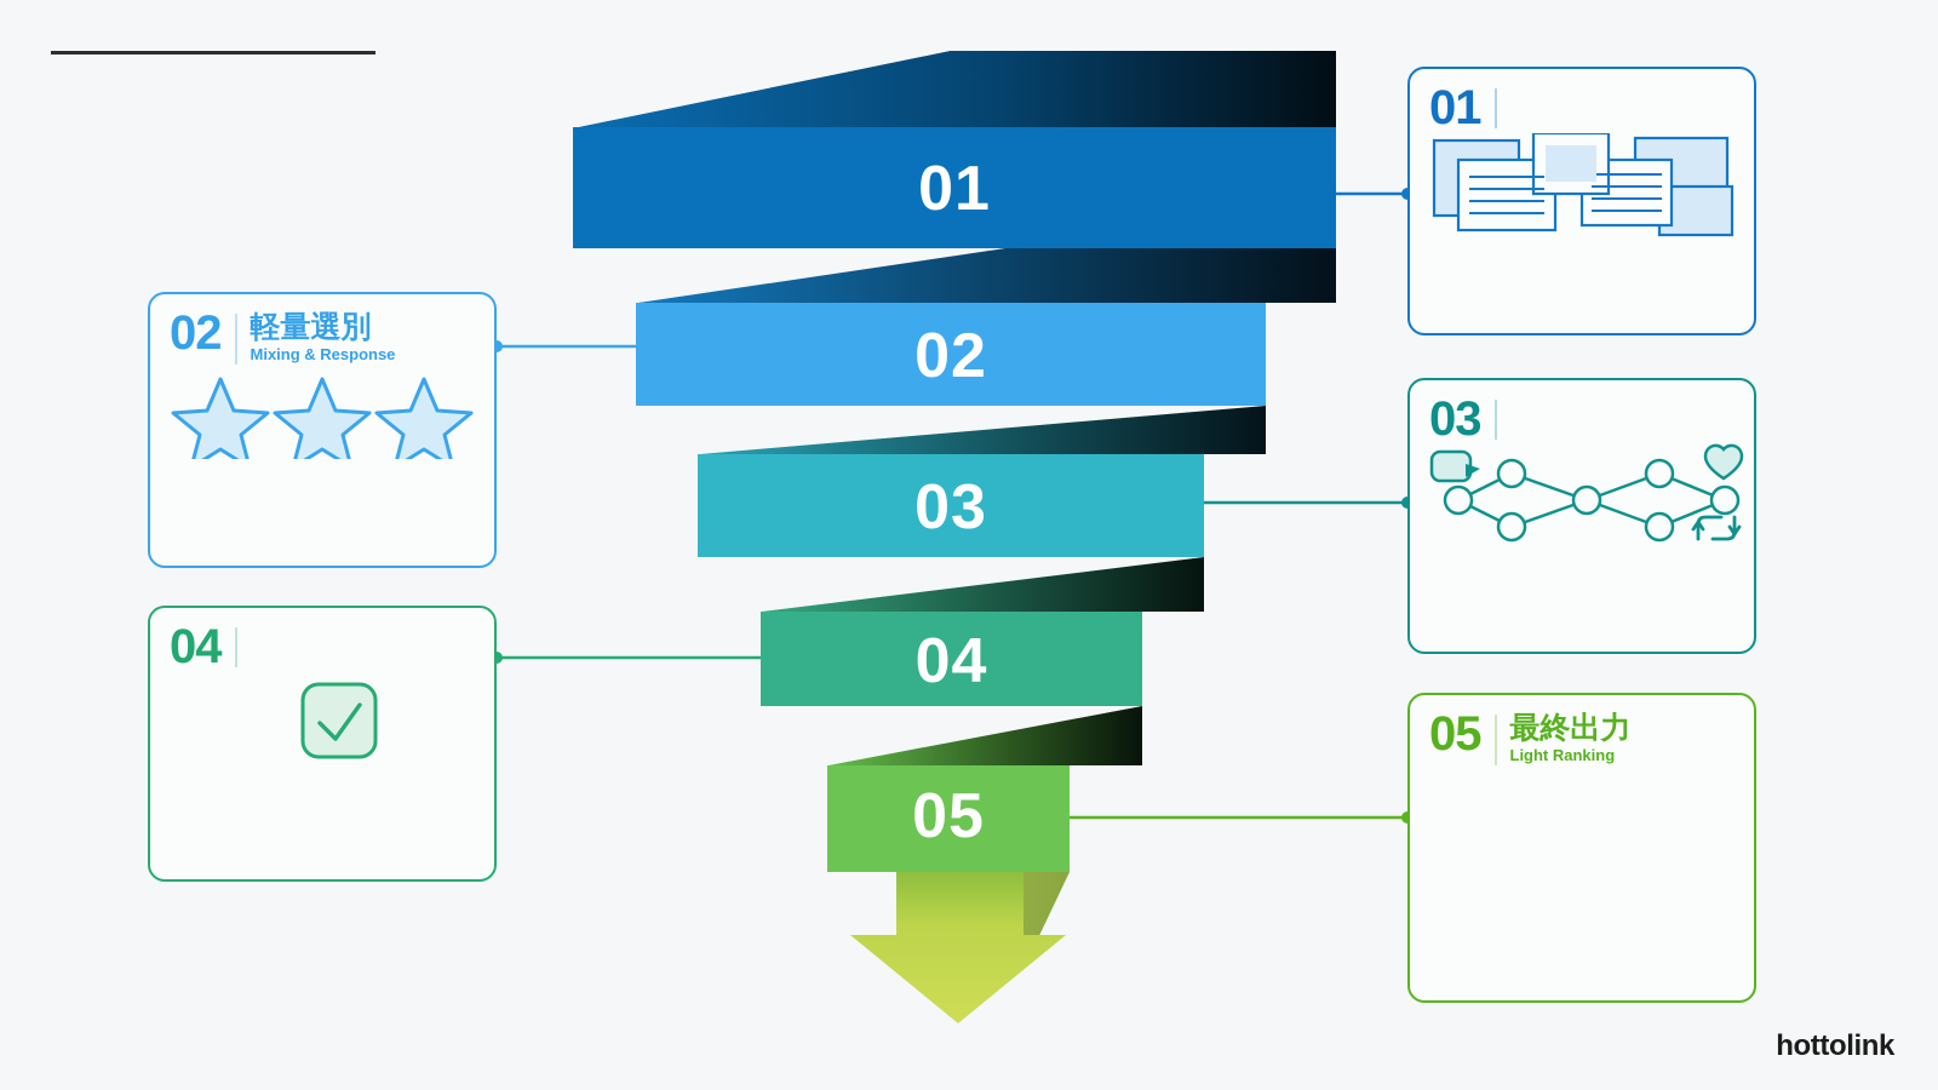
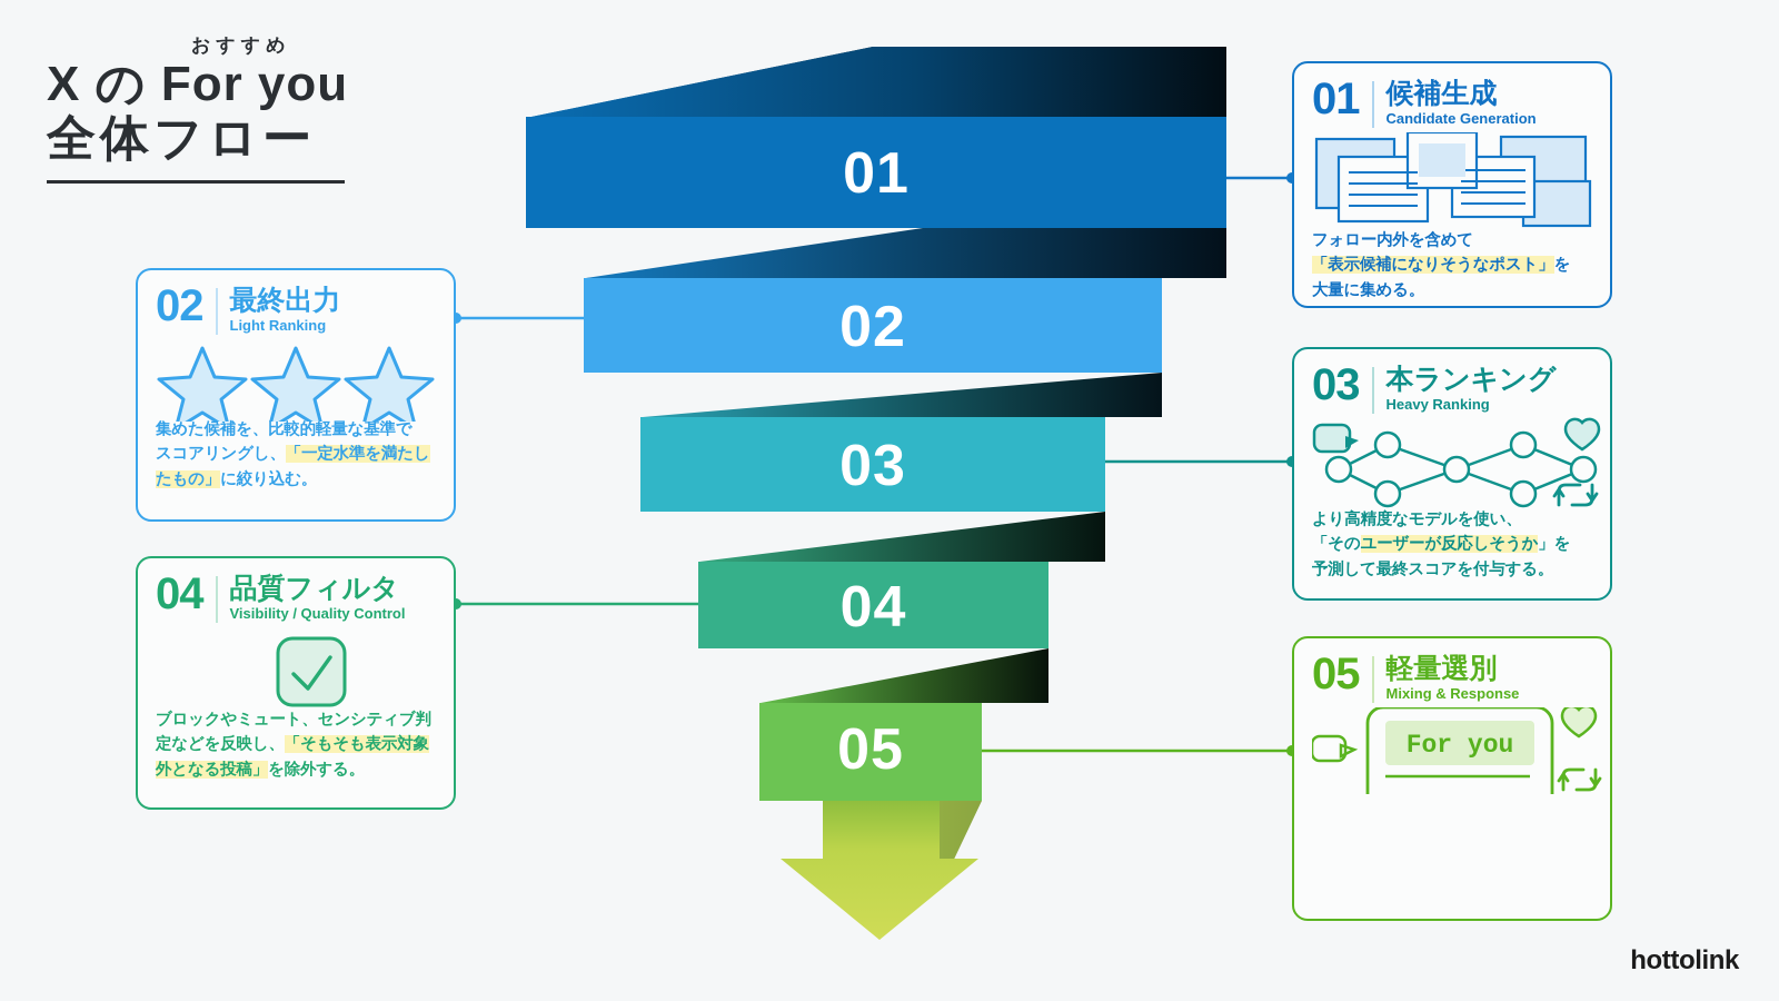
+ おすすめ
+ X の For you
+ 全体フロー
  01
  02
  03
  04
  05
  01
+ 候補生成
+ Candidate Generation
+ フォロー内外を含めて
+ 「表示候補になりそうなポスト」を
+ 大量に集める。
  02
- 軽量選別
+ 最終出力
- Mixing & Response
+ Light Ranking
+ 集めた候補を、比較的軽量な基準で
+ スコアリングし、「一定水準を満たしたもの」に絞り込む。
  03
+ 本ランキング
+ Heavy Ranking
+ より高精度なモデルを使い、
+ 「そのユーザーが反応しそうか」を
+ 予測して最終スコアを付与する。
  04
+ 品質フィルタ
+ Visibility / Quality Control
+ ブロックやミュート、センシティブ判
+ 定などを反映し、「そもそも表示対象外となる投稿」を除外する。
  05
- 最終出力
+ 軽量選別
- Light Ranking
+ Mixing & Response
+ For you
  hottolink
